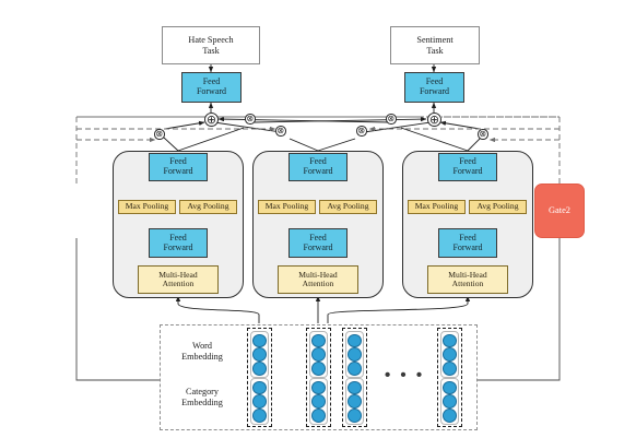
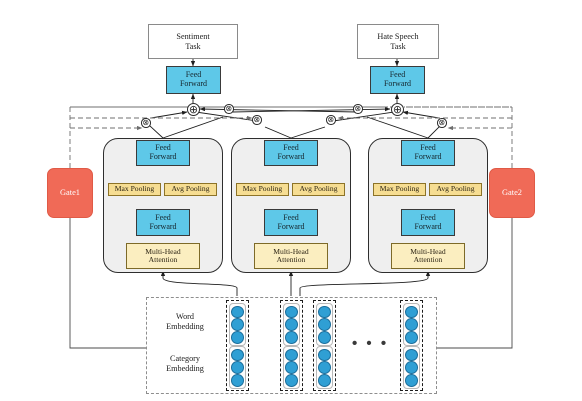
- Hate Speech
+ Sentiment
  Task
- Sentiment
+ Hate Speech
  Task
  Feed
  Forward
  Feed
  Forward
  ⊕
  ⊕
  ⊗
  ⊗
  ⊗
  ⊗
  ⊗
  ⊗
+ Gate1
  Gate2
  Feed
  Forward
  Max Pooling
  Avg Pooling
  Feed
  Forward
  Multi-Head
  Attention
  Feed
  Forward
  Max Pooling
  Avg Pooling
  Feed
  Forward
  Multi-Head
  Attention
  Feed
  Forward
  Max Pooling
  Avg Pooling
  Feed
  Forward
  Multi-Head
  Attention
  Word
  Embedding
  Category
  Embedding
  • • •
